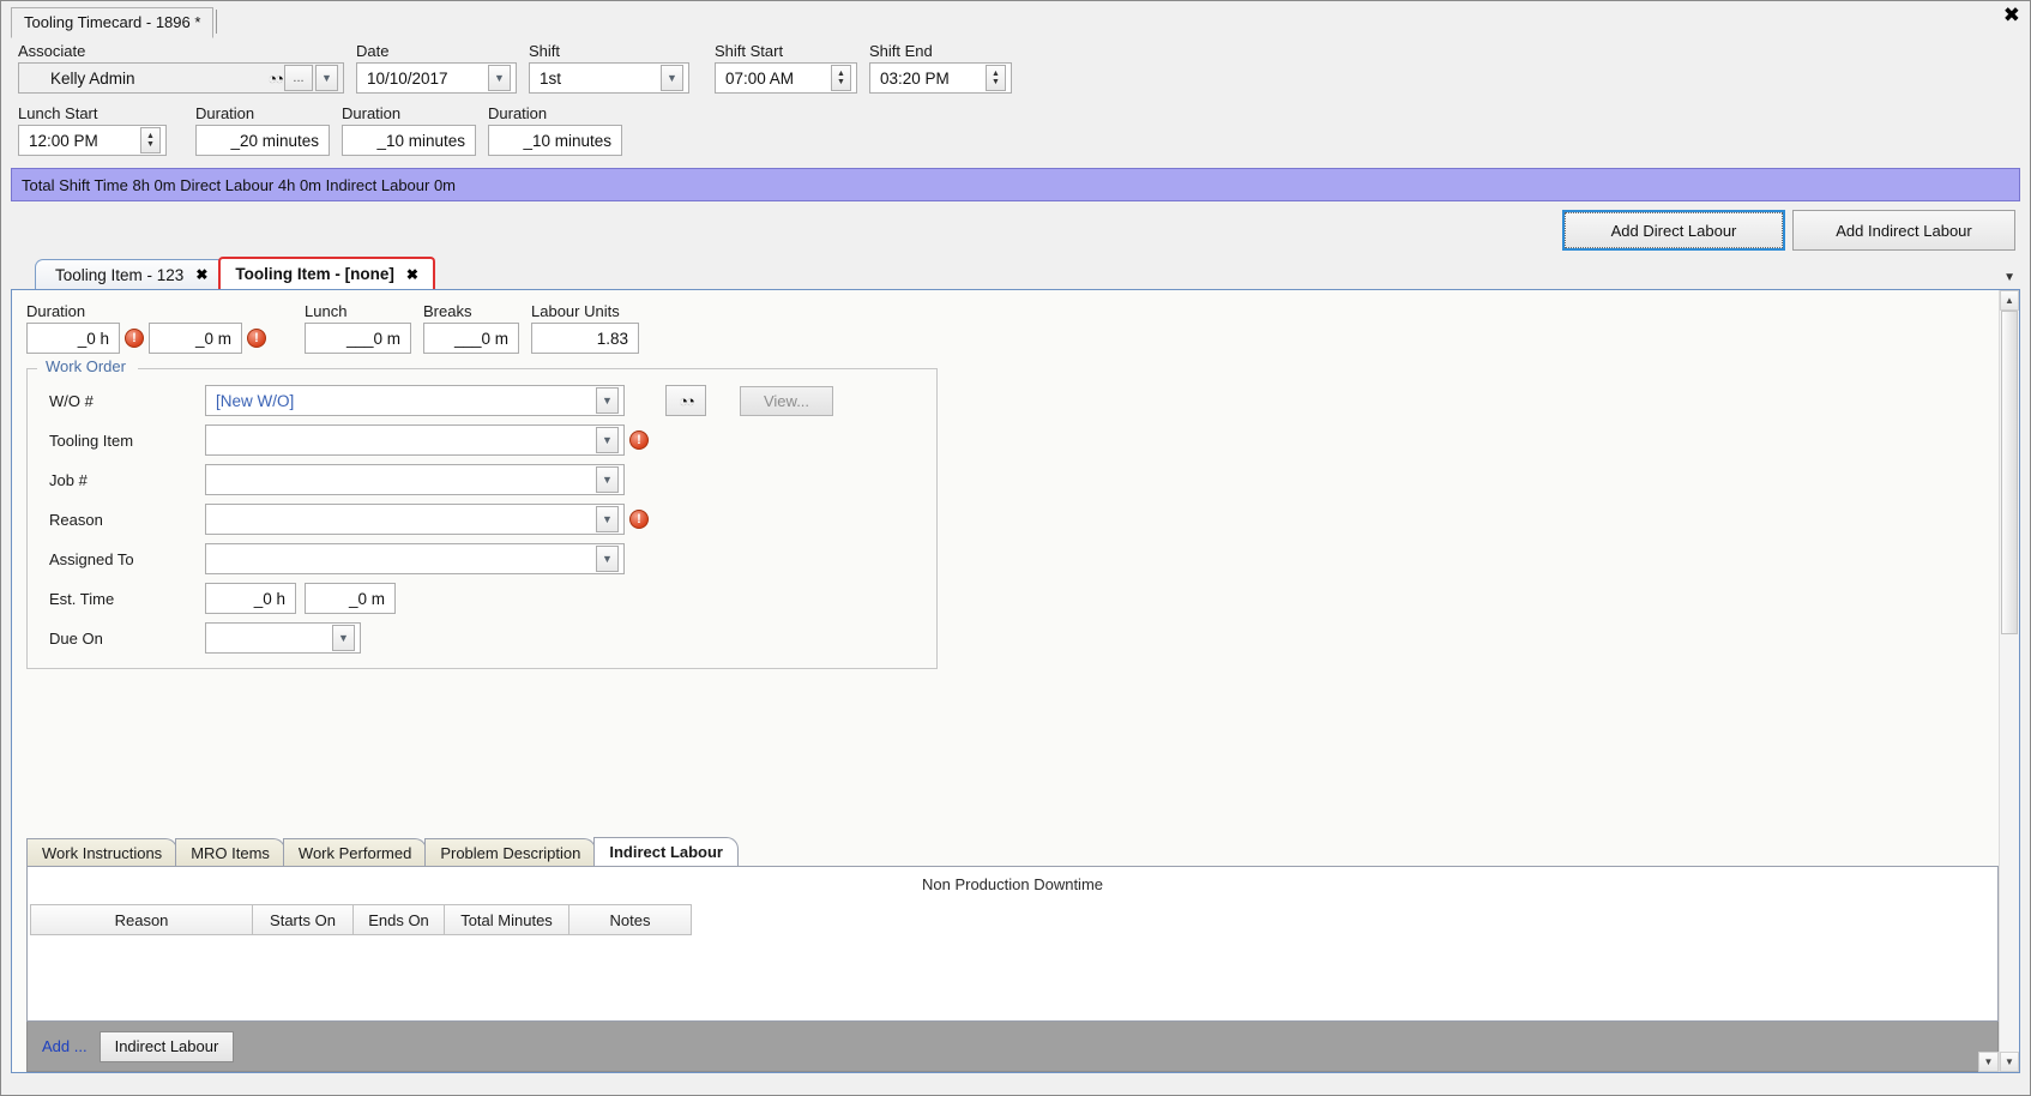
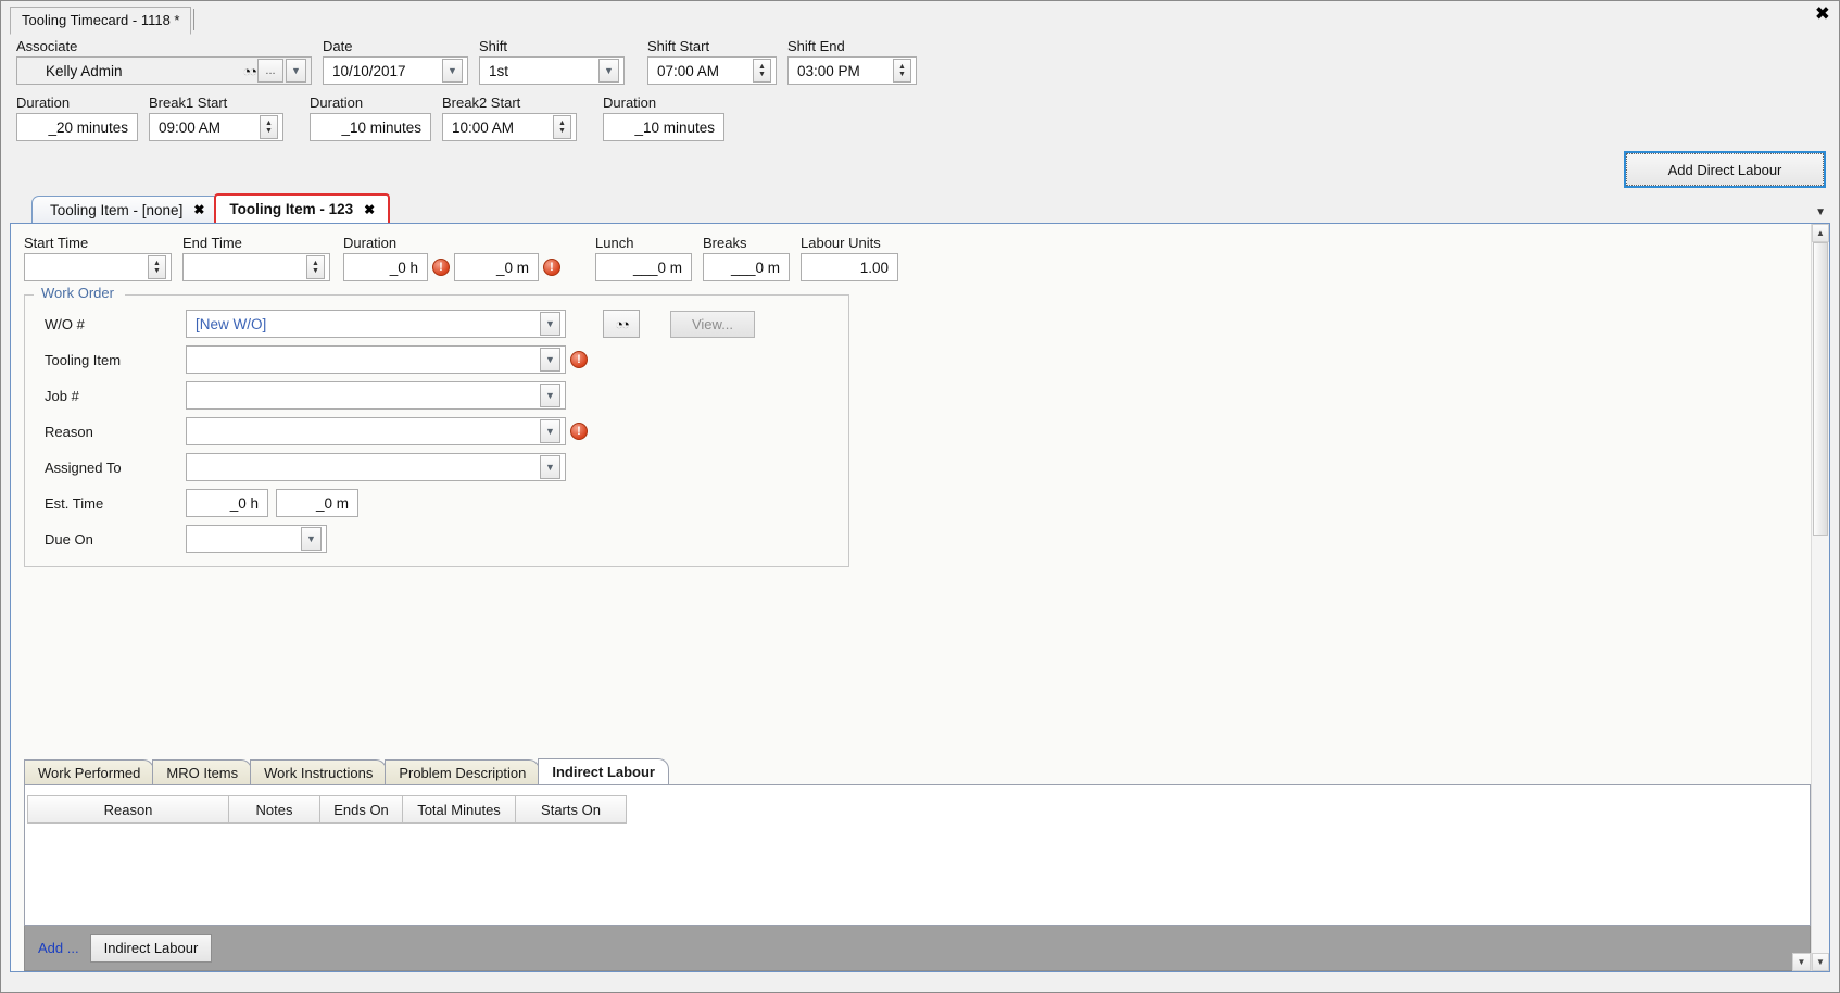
- Tooling Timecard - 1896 *
+ Tooling Timecard - 1118 *
  ✖
  Associate
  Kelly Admin
  ◔◔
  ...
  ▼
  Date
  10/10/2017
  ▼
  Shift
  1st
  ▼
  Shift Start
  07:00 AM
  Shift End
- 03:20 PM
+ 03:00 PM
- Lunch Start
- 12:00 PM
  Duration
  _20 minutes
+ Break1 Start
+ 09:00 AM
  Duration
  _10 minutes
+ Break2 Start
+ 10:00 AM
  Duration
  _10 minutes
- Total Shift Time 8h 0m Direct Labour 4h 0m Indirect Labour 0m
  Add Direct Labour
- Add Indirect Labour
- Tooling Item - 123
+ Tooling Item - [none]
  ✖
- Tooling Item - [none]
+ Tooling Item - 123
  ✖
  ▼
+ Start Time
+ End Time
  Duration
  _0 h
  !
  _0 m
  !
  Lunch
  ___0 m
  Breaks
  ___0 m
  Labour Units
- 1.83
+ 1.00
  Work Order
  W/O #
  [New W/O]
  ▼
  ◔◔
  View...
  Tooling Item
  ▼
  !
  Job #
  ▼
  Reason
  ▼
  !
  Assigned To
  ▼
  Est. Time
  _0 h
  _0 m
  Due On
  ▼
- Work Instructions
+ Work Performed
  MRO Items
- Work Performed
+ Work Instructions
  Problem Description
  Indirect Labour
- Non Production Downtime
  Reason
- Starts On
+ Notes
  Ends On
  Total Minutes
- Notes
+ Starts On
  Add ...
  Indirect Labour
  ▼
  ▲
  ▼
